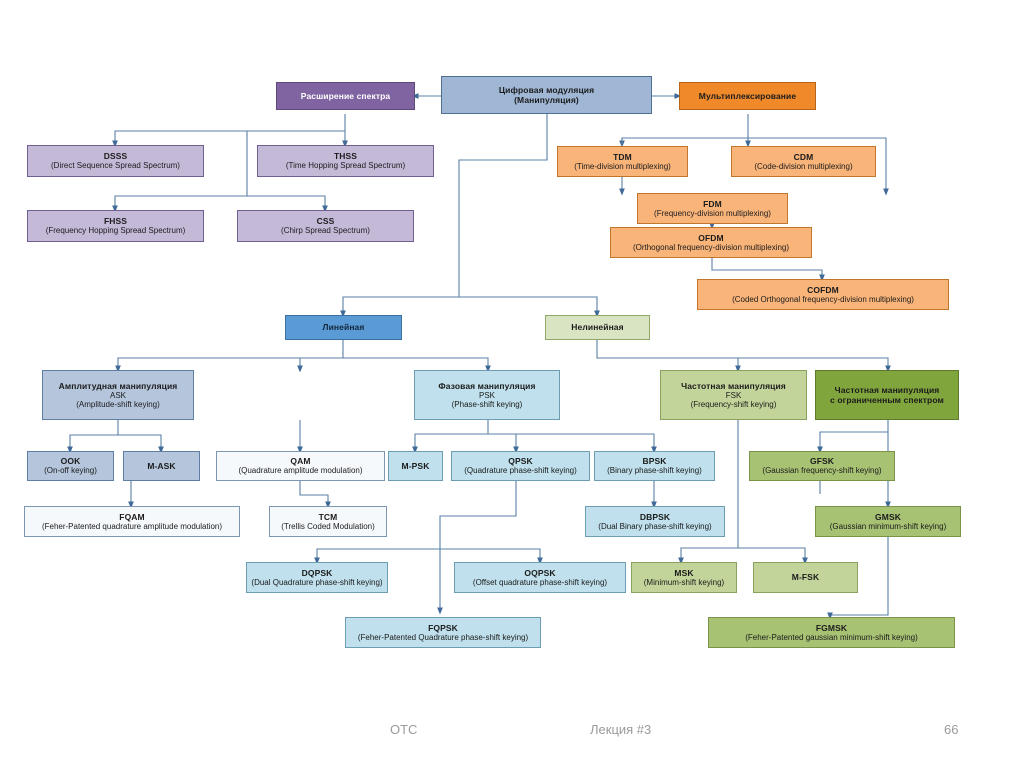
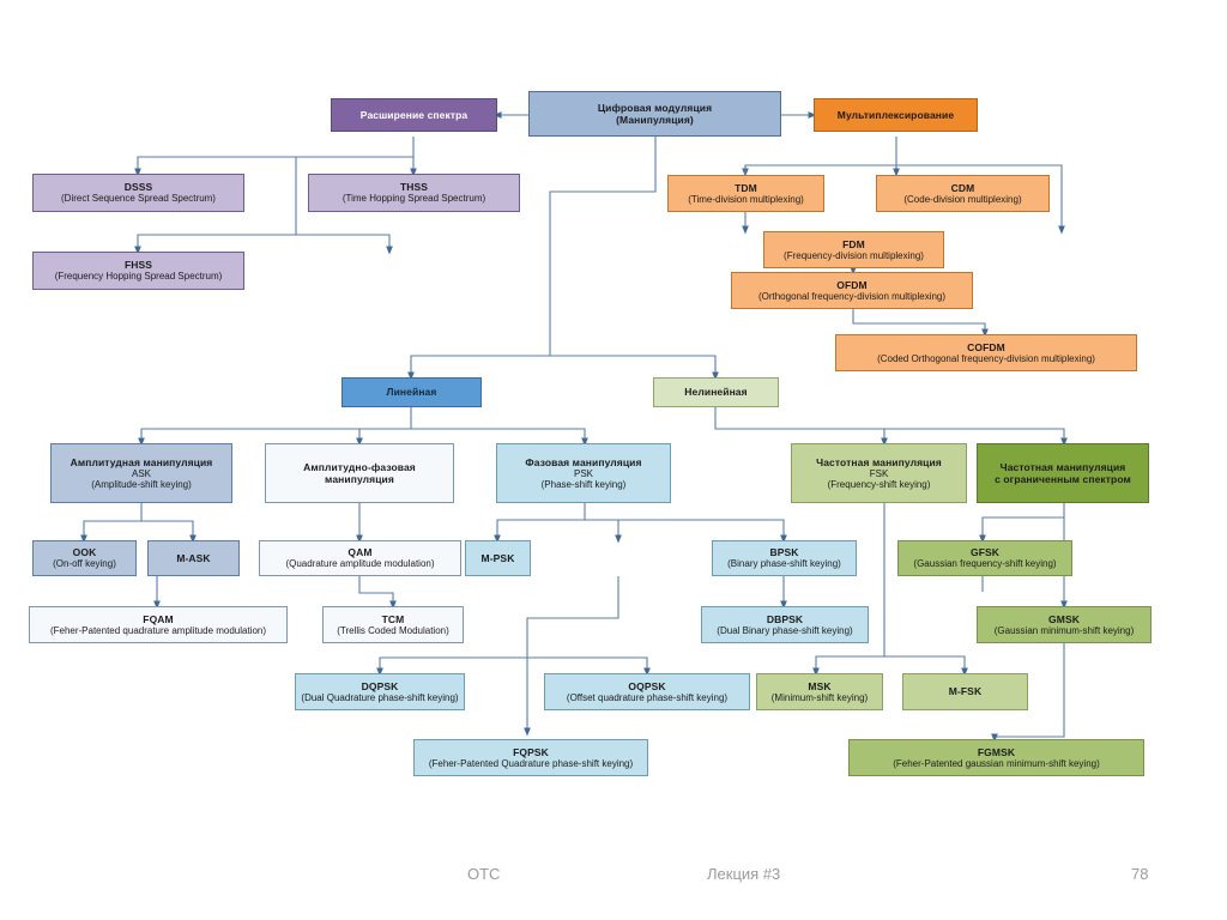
  Цифровая модуляция
  (Манипуляция)
  Расширение спектра
  Мультиплексирование
  DSSS
  (Direct Sequence Spread Spectrum)
  THSS
  (Time Hopping Spread Spectrum)
  FHSS
  (Frequency Hopping Spread Spectrum)
- CSS
- (Chirp Spread Spectrum)
  TDM
  (Time-division multiplexing)
  CDM
  (Code-division multiplexing)
  FDM
  (Frequency-division multiplexing)
  OFDM
  (Orthogonal frequency-division multiplexing)
  COFDM
  (Coded Orthogonal frequency-division multiplexing)
  Линейная
  Нелинейная
  Амплитудная манипуляция
  ASK
  (Amplitude-shift keying)
+ Амплитудно-фазовая
+ манипуляция
  Фазовая манипуляция
  PSK
  (Phase-shift keying)
  Частотная манипуляция
  FSK
  (Frequency-shift keying)
  Частотная манипуляция
  с ограниченным спектром
  OOK
  (On-off keying)
  M-ASK
  QAM
  (Quadrature amplitude modulation)
  M-PSK
- QPSK
- (Quadrature phase-shift keying)
  BPSK
  (Binary phase-shift keying)
  GFSK
  (Gaussian frequency-shift keying)
  FQAM
  (Feher-Patented quadrature amplitude modulation)
  TCM
  (Trellis Coded Modulation)
  DBPSK
  (Dual Binary phase-shift keying)
  GMSK
  (Gaussian minimum-shift keying)
  DQPSK
  (Dual Quadrature phase-shift keying)
  OQPSK
  (Offset quadrature phase-shift keying)
  MSK
  (Minimum-shift keying)
  M-FSK
  FQPSK
  (Feher-Patented Quadrature phase-shift keying)
  FGMSK
  (Feher-Patented gaussian minimum-shift keying)
  ОТС
  Лекция #3
- 66
+ 78
